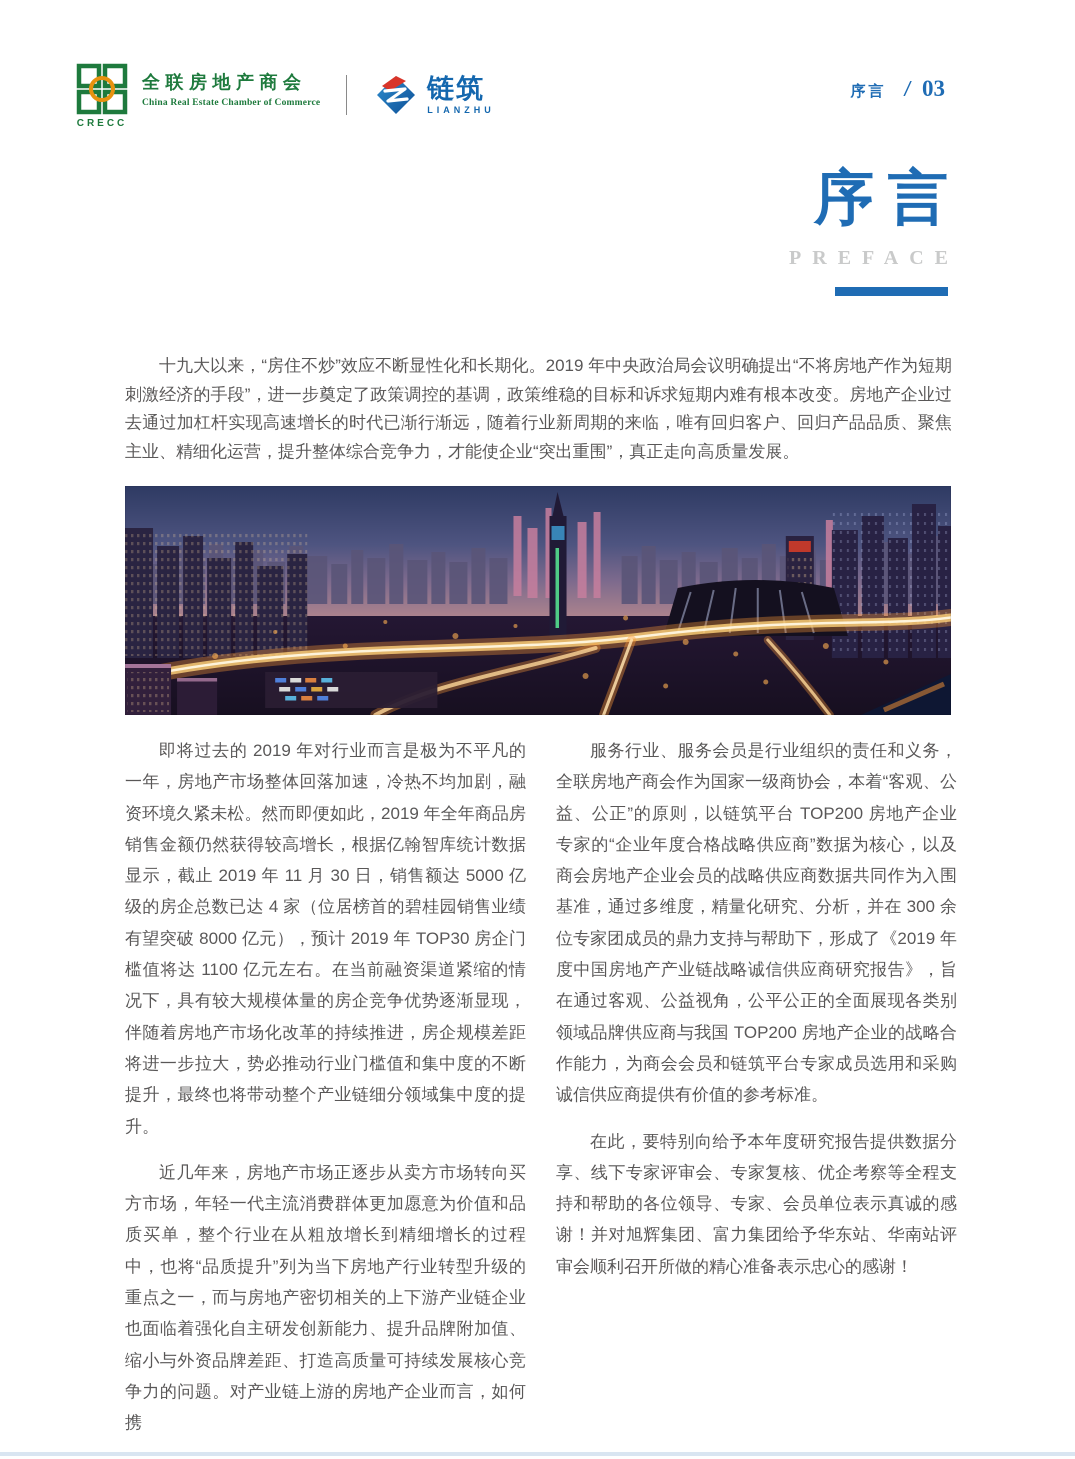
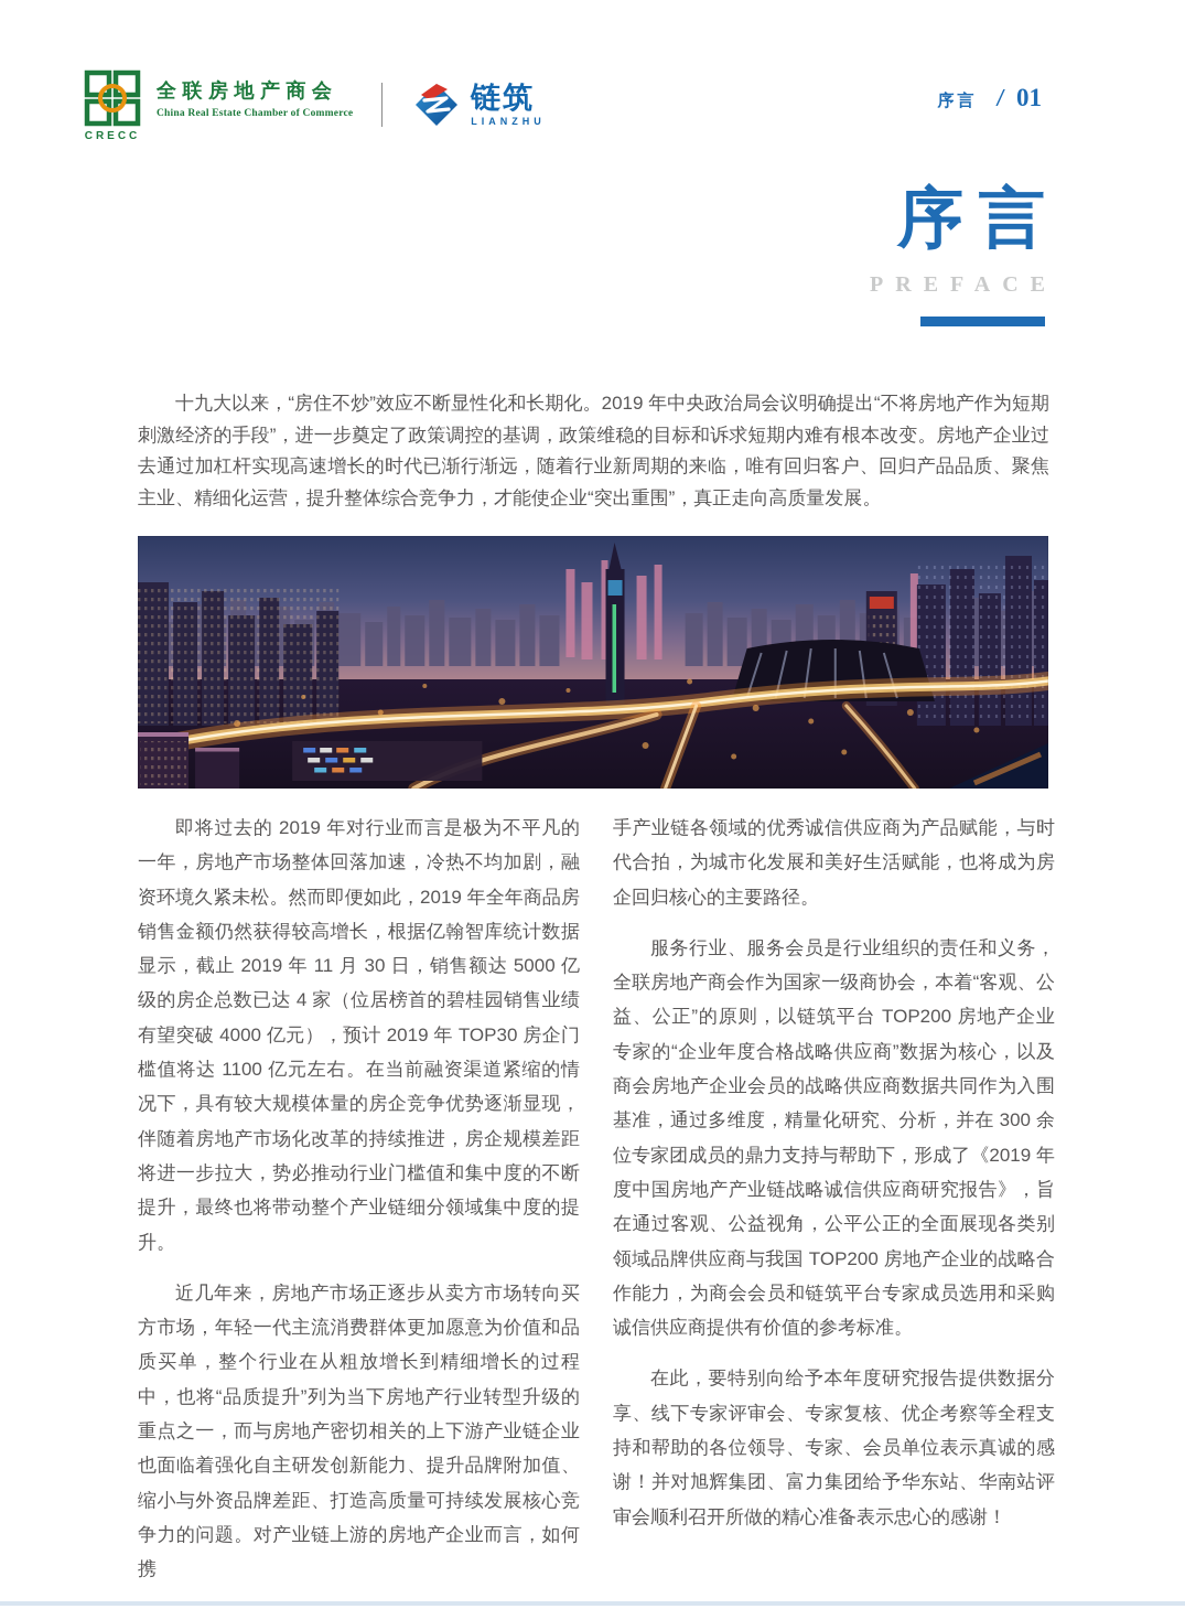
  CRECC
  全联房地产商会
  China Real Estate Chamber of Commerce
  链筑
  LIANZHU
  序言
  /
- 03
+ 01
  序言
  PREFACE
  十九大以来，“房住不炒”效应不断显性化和长期化。2019 年中央政治局会议明确提出“不将房地产作为短期刺激经济的手段”，进一步奠定了政策调控的基调，政策维稳的目标和诉求短期内难有根本改变。房地产企业过去通过加杠杆实现高速增长的时代已渐行渐远，随着行业新周期的来临，唯有回归客户、回归产品品质、聚焦主业、精细化运营，提升整体综合竞争力，才能使企业“突出重围”，真正走向高质量发展。
- 即将过去的 2019 年对行业而言是极为不平凡的一年，房地产市场整体回落加速，冷热不均加剧，融资环境久紧未松。然而即便如此，2019 年全年商品房销售金额仍然获得较高增长，根据亿翰智库统计数据显示，截止 2019 年 11 月 30 日，销售额达 5000 亿级的房企总数已达 4 家（位居榜首的碧桂园销售业绩有望突破 8000 亿元），预计 2019 年 TOP30 房企门槛值将达 1100 亿元左右。在当前融资渠道紧缩的情况下，具有较大规模体量的房企竞争优势逐渐显现，伴随着房地产市场化改革的持续推进，房企规模差距将进一步拉大，势必推动行业门槛值和集中度的不断提升，最终也将带动整个产业链细分领域集中度的提升。
+ 即将过去的 2019 年对行业而言是极为不平凡的一年，房地产市场整体回落加速，冷热不均加剧，融资环境久紧未松。然而即便如此，2019 年全年商品房销售金额仍然获得较高增长，根据亿翰智库统计数据显示，截止 2019 年 11 月 30 日，销售额达 5000 亿级的房企总数已达 4 家（位居榜首的碧桂园销售业绩有望突破 4000 亿元），预计 2019 年 TOP30 房企门槛值将达 1100 亿元左右。在当前融资渠道紧缩的情况下，具有较大规模体量的房企竞争优势逐渐显现，伴随着房地产市场化改革的持续推进，房企规模差距将进一步拉大，势必推动行业门槛值和集中度的不断提升，最终也将带动整个产业链细分领域集中度的提升。
  近几年来，房地产市场正逐步从卖方市场转向买方市场，年轻一代主流消费群体更加愿意为价值和品质买单，整个行业在从粗放增长到精细增长的过程中，也将“品质提升”列为当下房地产行业转型升级的重点之一，而与房地产密切相关的上下游产业链企业也面临着强化自主研发创新能力、提升品牌附加值、缩小与外资品牌差距、打造高质量可持续发展核心竞争力的问题。对产业链上游的房地产企业而言，如何携
+ 手产业链各领域的优秀诚信供应商为产品赋能，与时代合拍，为城市化发展和美好生活赋能，也将成为房企回归核心的主要路径。
  服务行业、服务会员是行业组织的责任和义务，全联房地产商会作为国家一级商协会，本着“客观、公益、公正”的原则，以链筑平台 TOP200 房地产企业专家的“企业年度合格战略供应商”数据为核心，以及商会房地产企业会员的战略供应商数据共同作为入围基准，通过多维度，精量化研究、分析，并在 300 余位专家团成员的鼎力支持与帮助下，形成了《2019 年度中国房地产产业链战略诚信供应商研究报告》，旨在通过客观、公益视角，公平公正的全面展现各类别领域品牌供应商与我国 TOP200 房地产企业的战略合作能力，为商会会员和链筑平台专家成员选用和采购诚信供应商提供有价值的参考标准。
  在此，要特别向给予本年度研究报告提供数据分享、线下专家评审会、专家复核、优企考察等全程支持和帮助的各位领导、专家、会员单位表示真诚的感谢！并对旭辉集团、富力集团给予华东站、华南站评审会顺利召开所做的精心准备表示忠心的感谢！
